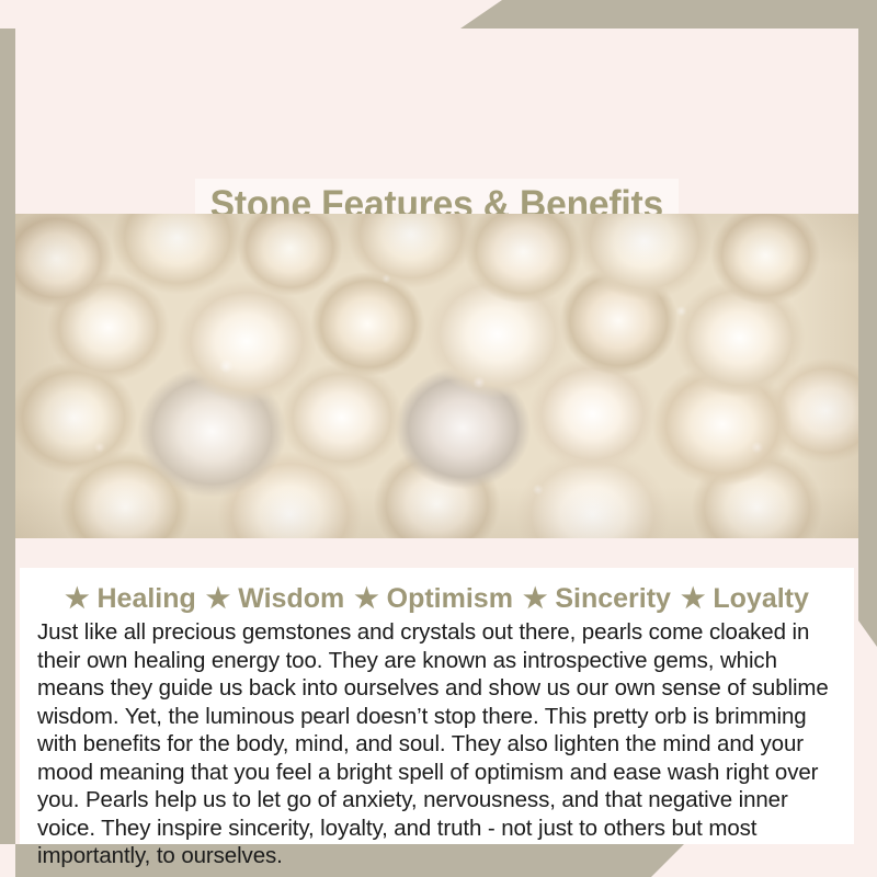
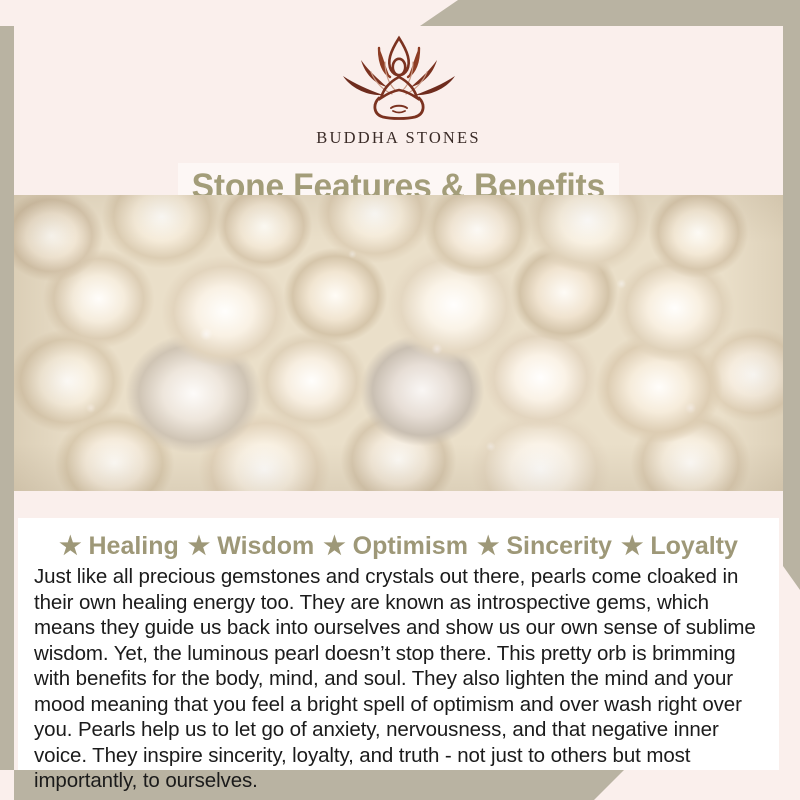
+ BUDDHA STONES
  Stone Features & Benefits
  ★
  Healing
  ★
  Wisdom
  ★
  Optimism
  ★
  Sincerity
  ★
  Loyalty
- Just like all precious gemstones and crystals out there, pearls come cloaked in their own healing energy too. They are known as introspective gems, which means they guide us back into ourselves and show us our own sense of sublime wisdom. Yet, the luminous pearl doesn’t stop there. This pretty orb is brimming with benefits for the body, mind, and soul. They also lighten the mind and your mood meaning that you feel a bright spell of optimism and ease wash right over you. Pearls help us to let go of anxiety, nervousness, and that negative inner voice. They inspire sincerity, loyalty, and truth - not just to others but most importantly, to ourselves.
+ Just like all precious gemstones and crystals out there, pearls come cloaked in their own healing energy too. They are known as introspective gems, which means they guide us back into ourselves and show us our own sense of sublime wisdom. Yet, the luminous pearl doesn’t stop there. This pretty orb is brimming with benefits for the body, mind, and soul. They also lighten the mind and your mood meaning that you feel a bright spell of optimism and over wash right over you. Pearls help us to let go of anxiety, nervousness, and that negative inner voice. They inspire sincerity, loyalty, and truth - not just to others but most importantly, to ourselves.
